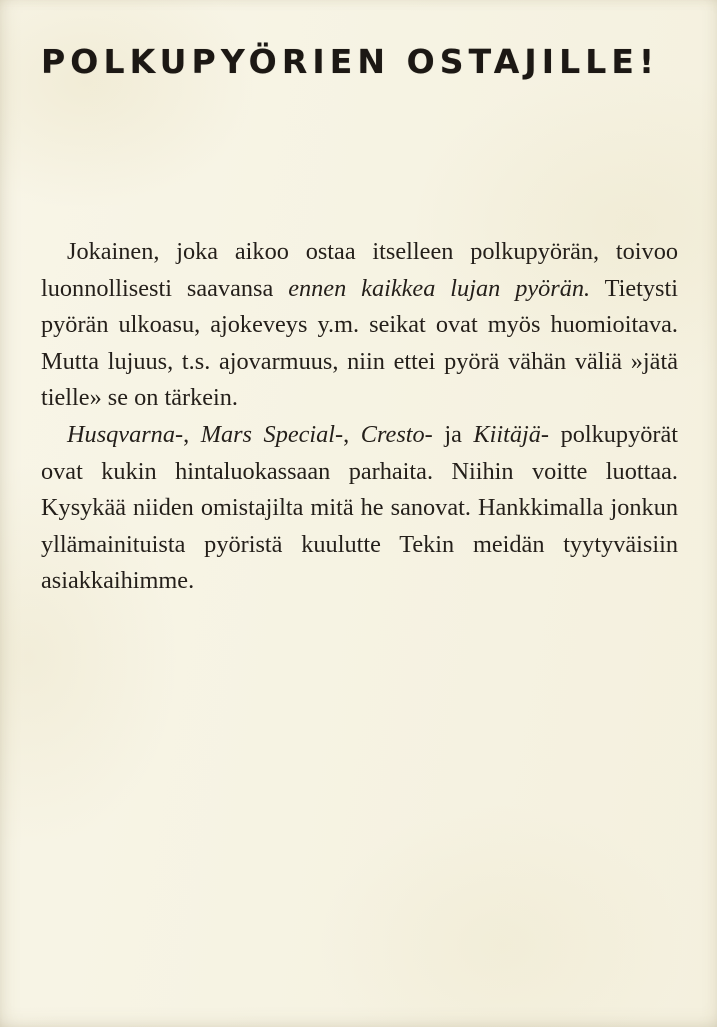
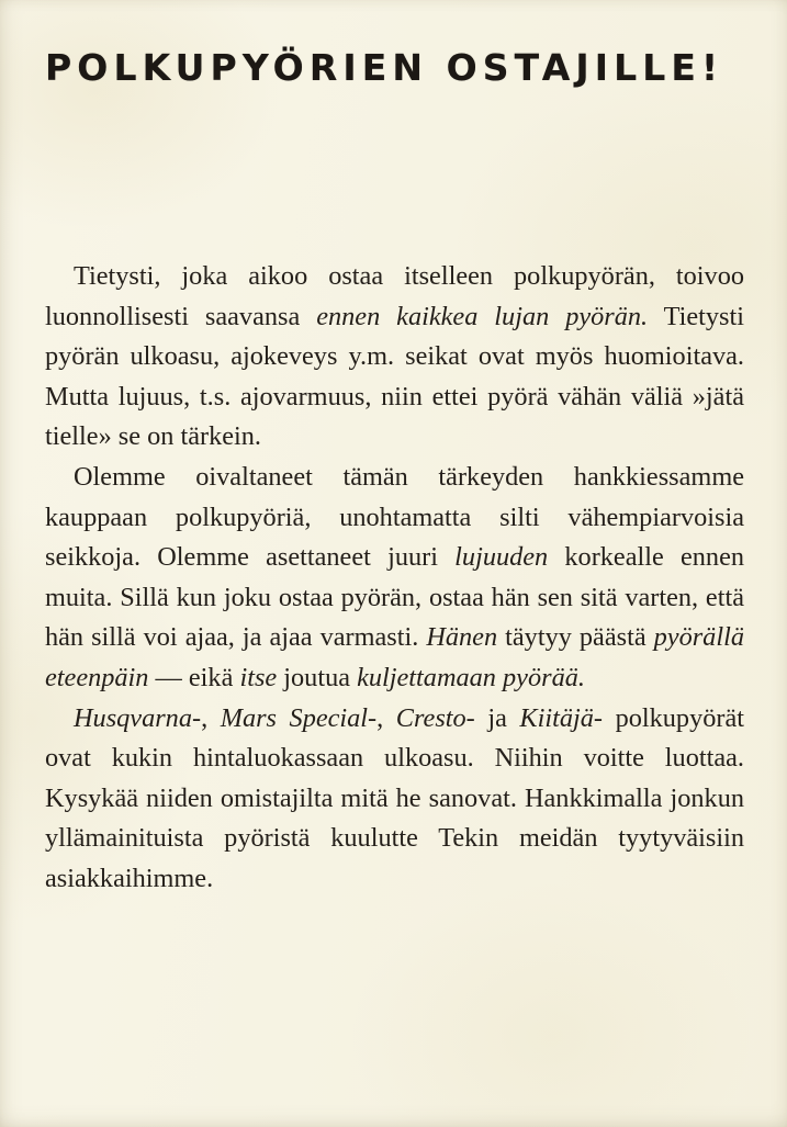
  POLKUPYÖRIEN OSTAJILLE!
- Jokainen, joka aikoo ostaa itselleen polkupyörän, toivoo luonnollisesti saavansa ennen kaikkea lujan pyörän. Tietysti pyörän ulkoasu, ajokeveys y.m. seikat ovat myös huomioitava. Mutta lujuus, t.s. ajovarmuus, niin ettei pyörä vähän väliä »jätä tielle» se on tärkein.
+ Tietysti, joka aikoo ostaa itselleen polkupyörän, toivoo luonnollisesti saavansa ennen kaikkea lujan pyörän. Tietysti pyörän ulkoasu, ajokeveys y.m. seikat ovat myös huomioitava. Mutta lujuus, t.s. ajovarmuus, niin ettei pyörä vähän väliä »jätä tielle» se on tärkein.
+ Olemme oivaltaneet tämän tärkeyden hankkiessamme kauppaan polkupyöriä, unohtamatta silti vähempiarvoisia seikkoja. Olemme asettaneet juuri lujuuden korkealle ennen muita. Sillä kun joku ostaa pyörän, ostaa hän sen sitä varten, että hän sillä voi ajaa, ja ajaa varmasti. Hänen täytyy päästä pyörällä eteenpäin — eikä itse joutua kuljettamaan pyörää.
- Husqvarna-, Mars Special-, Cresto- ja Kiitäjä- polkupyörät ovat kukin hintaluokassaan parhaita. Niihin voitte luottaa. Kysykää niiden omistajilta mitä he sanovat. Hankkimalla jonkun yllämainituista pyöristä kuulutte Tekin meidän tyytyväisiin asiakkaihimme.
+ Husqvarna-, Mars Special-, Cresto- ja Kiitäjä- polkupyörät ovat kukin hintaluokassaan ulkoasu. Niihin voitte luottaa. Kysykää niiden omistajilta mitä he sanovat. Hankkimalla jonkun yllämainituista pyöristä kuulutte Tekin meidän tyytyväisiin asiakkaihimme.
